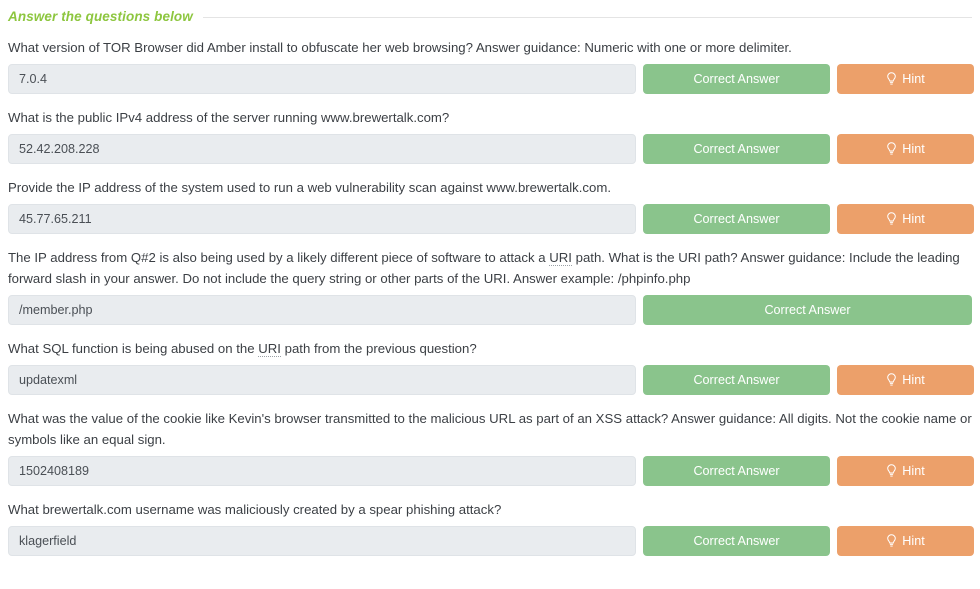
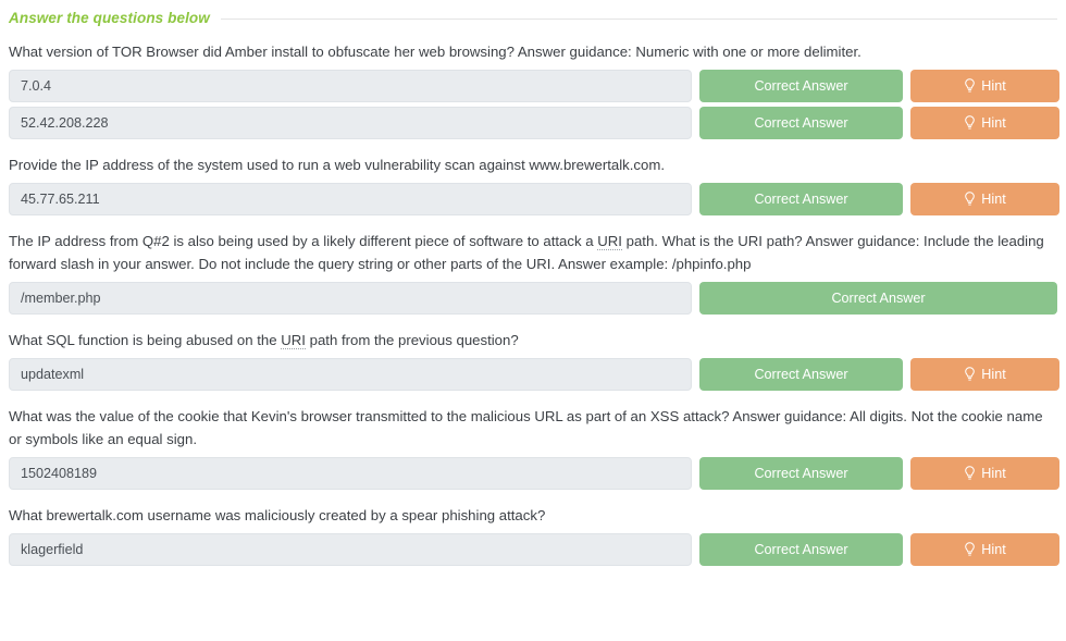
  Answer the questions below
  What version of TOR Browser did Amber install to obfuscate her web browsing? Answer guidance: Numeric with one or more delimiter.
  7.0.4
  Correct Answer
  Hint
- What is the public IPv4 address of the server running www.brewertalk.com?
  52.42.208.228
  Correct Answer
  Hint
  Provide the IP address of the system used to run a web vulnerability scan against www.brewertalk.com.
  45.77.65.211
  Correct Answer
  Hint
  The IP address from Q#2 is also being used by a likely different piece of software to attack a URI path. What is the URI path? Answer guidance: Include the leading forward slash in your answer. Do not include the query string or other parts of the URI. Answer example: /phpinfo.php
  /member.php
  Correct Answer
  What SQL function is being abused on the URI path from the previous question?
  updatexml
  Correct Answer
  Hint
- What was the value of the cookie like Kevin's browser transmitted to the malicious URL as part of an XSS attack? Answer guidance: All digits. Not the cookie name or symbols like an equal sign.
+ What was the value of the cookie that Kevin's browser transmitted to the malicious URL as part of an XSS attack? Answer guidance: All digits. Not the cookie name or symbols like an equal sign.
  1502408189
  Correct Answer
  Hint
  What brewertalk.com username was maliciously created by a spear phishing attack?
  klagerfield
  Correct Answer
  Hint
